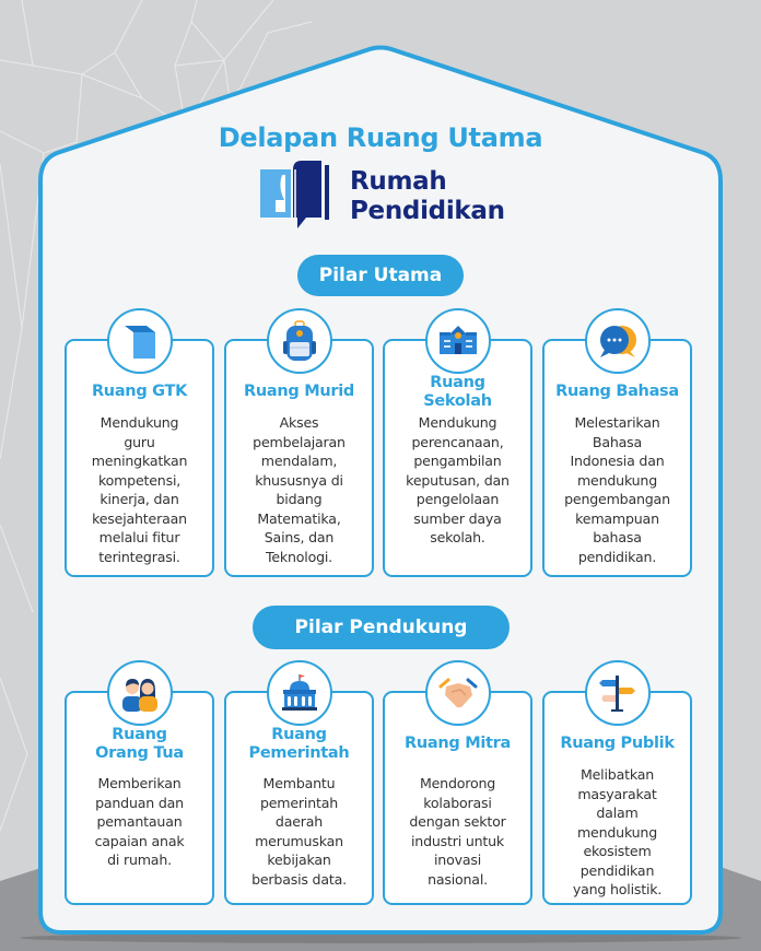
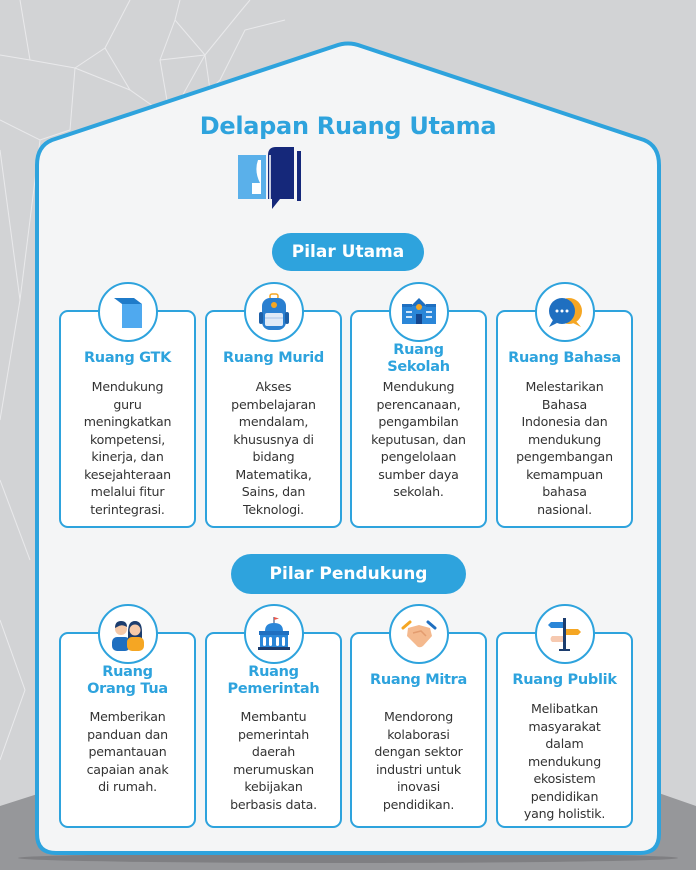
  Delapan Ruang Utama
- Rumah
- Pendidikan
  Pilar Utama
  Ruang GTK
  Mendukung
  guru
  meningkatkan
  kompetensi,
  kinerja, dan
  kesejahteraan
  melalui fitur
  terintegrasi.
  Ruang Murid
  Akses
  pembelajaran
  mendalam,
  khususnya di
  bidang
  Matematika,
  Sains, dan
  Teknologi.
  Ruang
  Sekolah
  Mendukung
  perencanaan,
  pengambilan
  keputusan, dan
  pengelolaan
  sumber daya
  sekolah.
  Ruang Bahasa
  Melestarikan
  Bahasa
  Indonesia dan
  mendukung
  pengembangan
  kemampuan
  bahasa
- pendidikan.
+ nasional.
  Pilar Pendukung
  Ruang
  Orang Tua
  Memberikan
  panduan dan
  pemantauan
  capaian anak
  di rumah.
  Ruang
  Pemerintah
  Membantu
  pemerintah
  daerah
  merumuskan
  kebijakan
  berbasis data.
  Ruang Mitra
  Mendorong
  kolaborasi
  dengan sektor
  industri untuk
  inovasi
- nasional.
+ pendidikan.
  Ruang Publik
  Melibatkan
  masyarakat
  dalam
  mendukung
  ekosistem
  pendidikan
  yang holistik.
